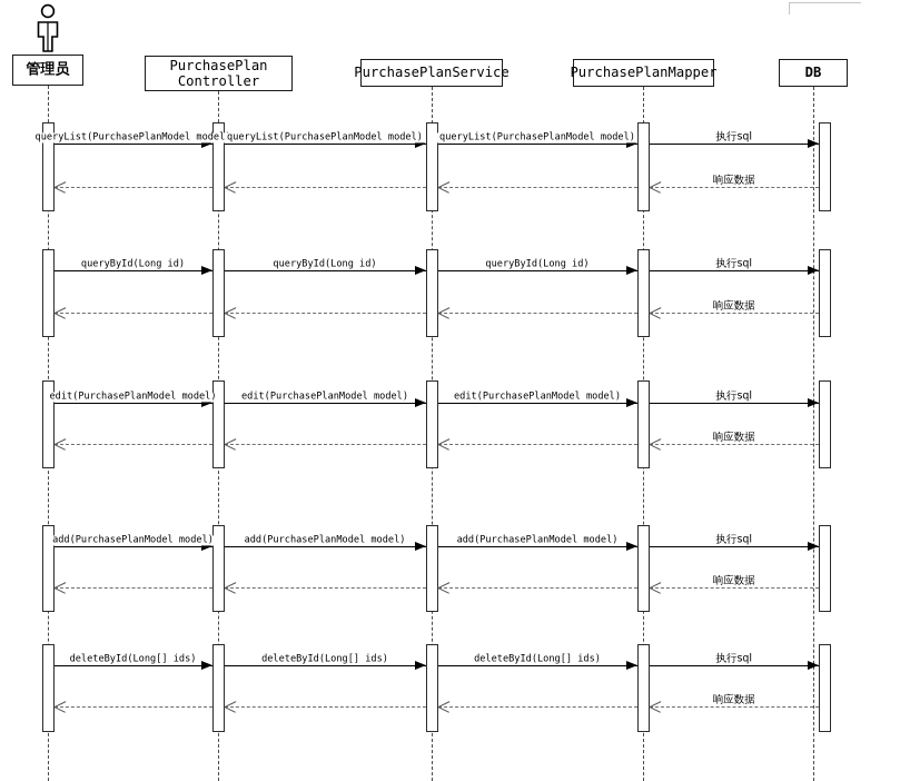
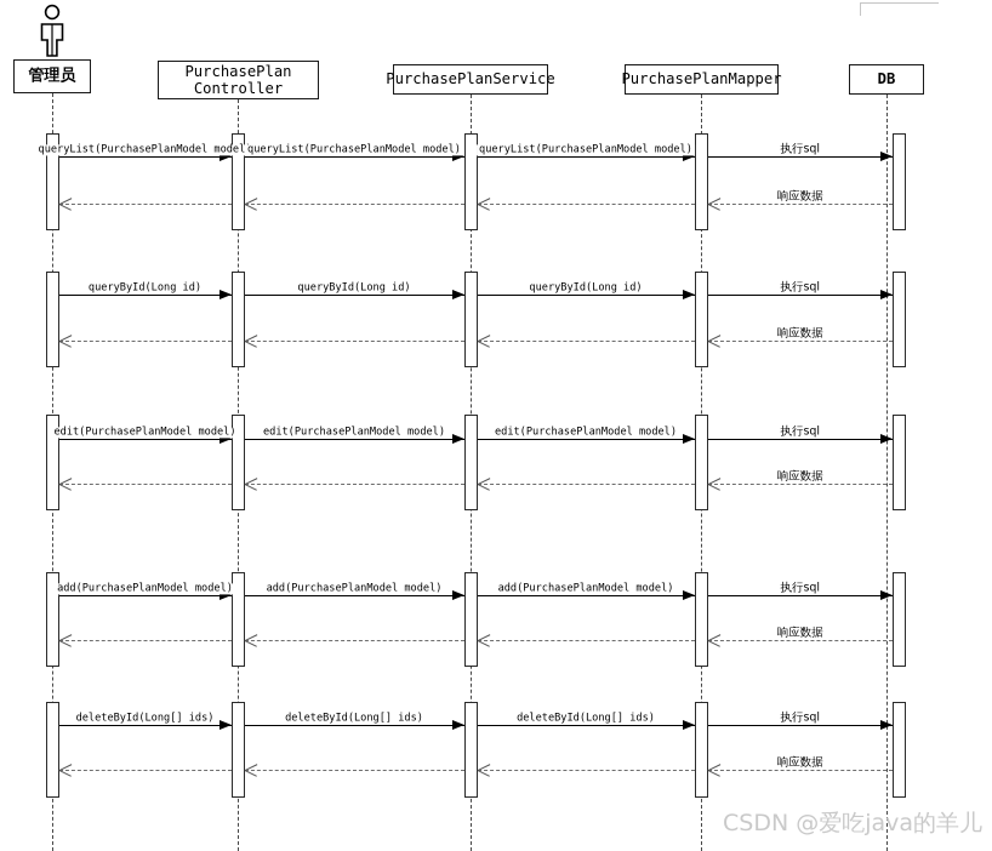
  queryList(PurchasePlanModel model
  queryList(PurchasePlanModel model)
  queryList(PurchasePlanModel model)
  执行sql
  响应数据
  queryById(Long id)
  queryById(Long id)
  queryById(Long id)
  执行sql
  响应数据
  edit(PurchasePlanModel model)
  edit(PurchasePlanModel model)
  edit(PurchasePlanModel model)
  执行sql
  响应数据
  add(PurchasePlanModel model)
  add(PurchasePlanModel model)
  add(PurchasePlanModel model)
  执行sql
  响应数据
  deleteById(Long[] ids)
  deleteById(Long[] ids)
  deleteById(Long[] ids)
  执行sql
  响应数据
  管理员
  PurchasePlan
  Controller
  PurchasePlanService
  PurchasePlanMapper
  DB
+ CSDN @爱吃java的羊儿
